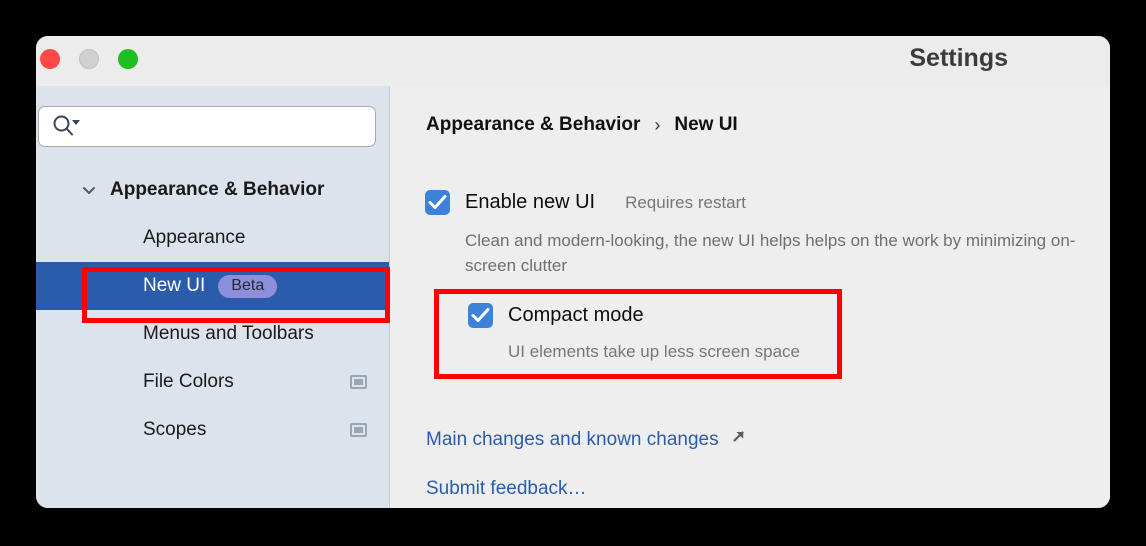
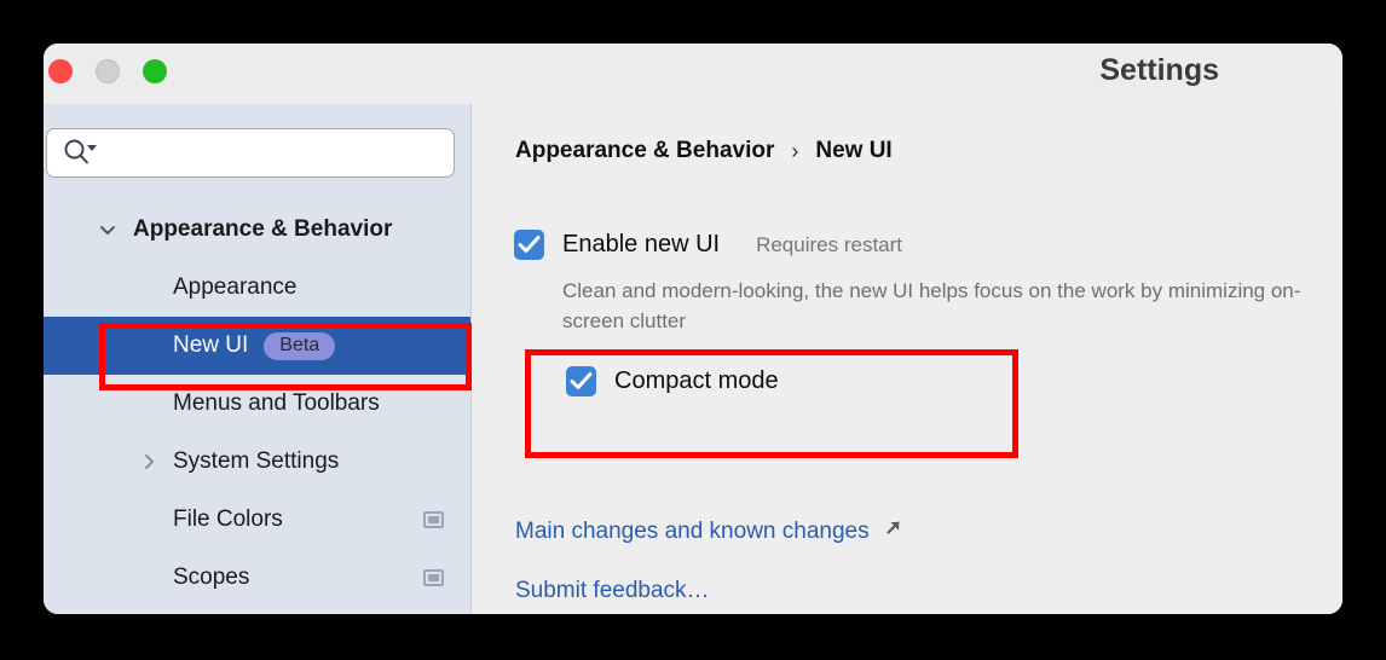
  Settings
  Appearance & Behavior
  Appearance
  New UI
  Beta
  Menus and Toolbars
+ System Settings
  File Colors
  Scopes
  Appearance & Behavior
  ›
  New UI
  Enable new UI
  Requires restart
- Clean and modern-looking, the new UI helps helps on the work by minimizing on-screen clutter
+ Clean and modern-looking, the new UI helps focus on the work by minimizing on-screen clutter
  Compact mode
- UI elements take up less screen space
  Main changes and known changes
  Submit feedback…
